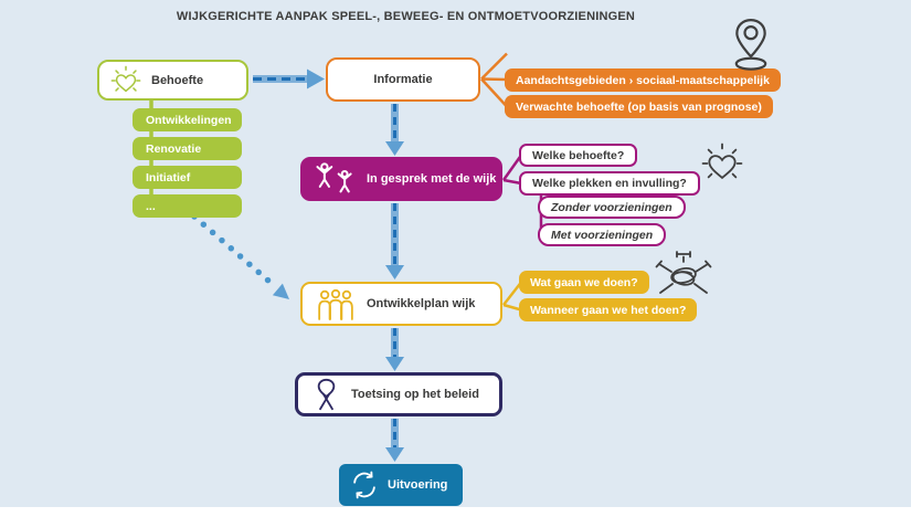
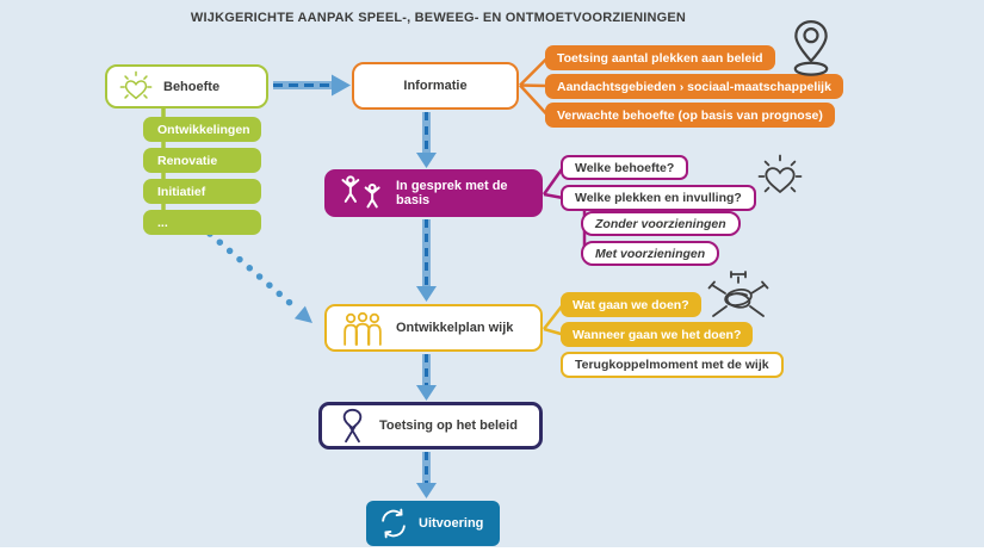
  WIJKGERICHTE AANPAK SPEEL-, BEWEEG- EN ONTMOETVOORZIENINGEN
  Behoefte
  Ontwikkelingen
  Renovatie
  Initiatief
  ...
  Informatie
+ Toetsing aantal plekken aan beleid
  Aandachtsgebieden › sociaal-maatschappelijk
  Verwachte behoefte (op basis van prognose)
- In gesprek met de wijk
+ In gesprek met de basis
  Welke behoefte?
  Welke plekken en invulling?
  Zonder voorzieningen
  Met voorzieningen
  Ontwikkelplan wijk
  Wat gaan we doen?
  Wanneer gaan we het doen?
+ Terugkoppelmoment met de wijk
  Toetsing op het beleid
  Uitvoering
